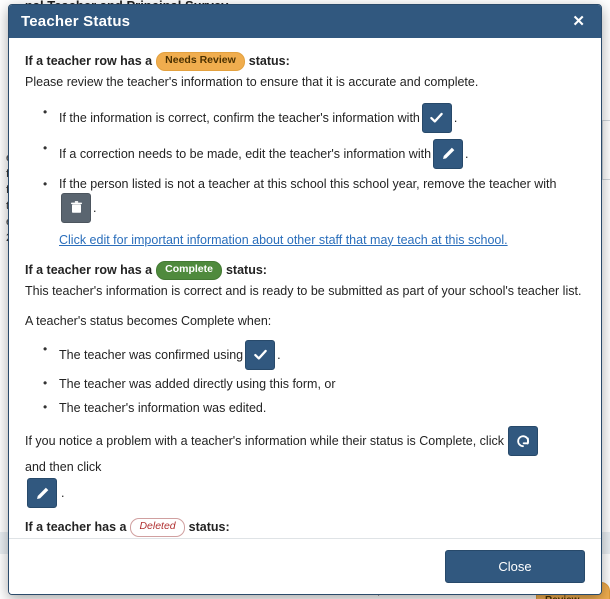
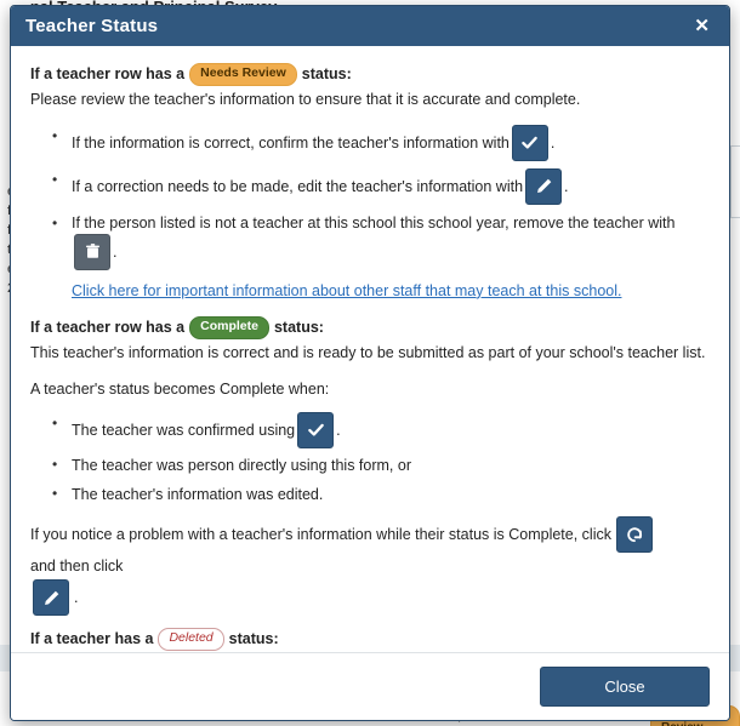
  Teacher Status
  ✕
  If a teacher row has a
  Needs Review
  status:
  Please review the teacher's information to ensure that it is accurate and complete.
  If the information is correct, confirm the teacher's information with
  .
  If a correction needs to be made, edit the teacher's information with
  .
  If the person listed is not a teacher at this school this school year, remove the teacher with
  .
- Click edit for important information about other staff that may teach at this school.
+ Click here for important information about other staff that may teach at this school.
  If a teacher row has a
  Complete
  status:
  This teacher's information is correct and is ready to be submitted as part of your school's teacher list.
  A teacher's status becomes Complete when:
  The teacher was confirmed using
  .
- The teacher was added directly using this form, or
+ The teacher was person directly using this form, or
  The teacher's information was edited.
  If you notice a problem with a teacher's information while their status is Complete, click
  and then click
  .
  If a teacher has a
  Deleted
  status:
  Close
